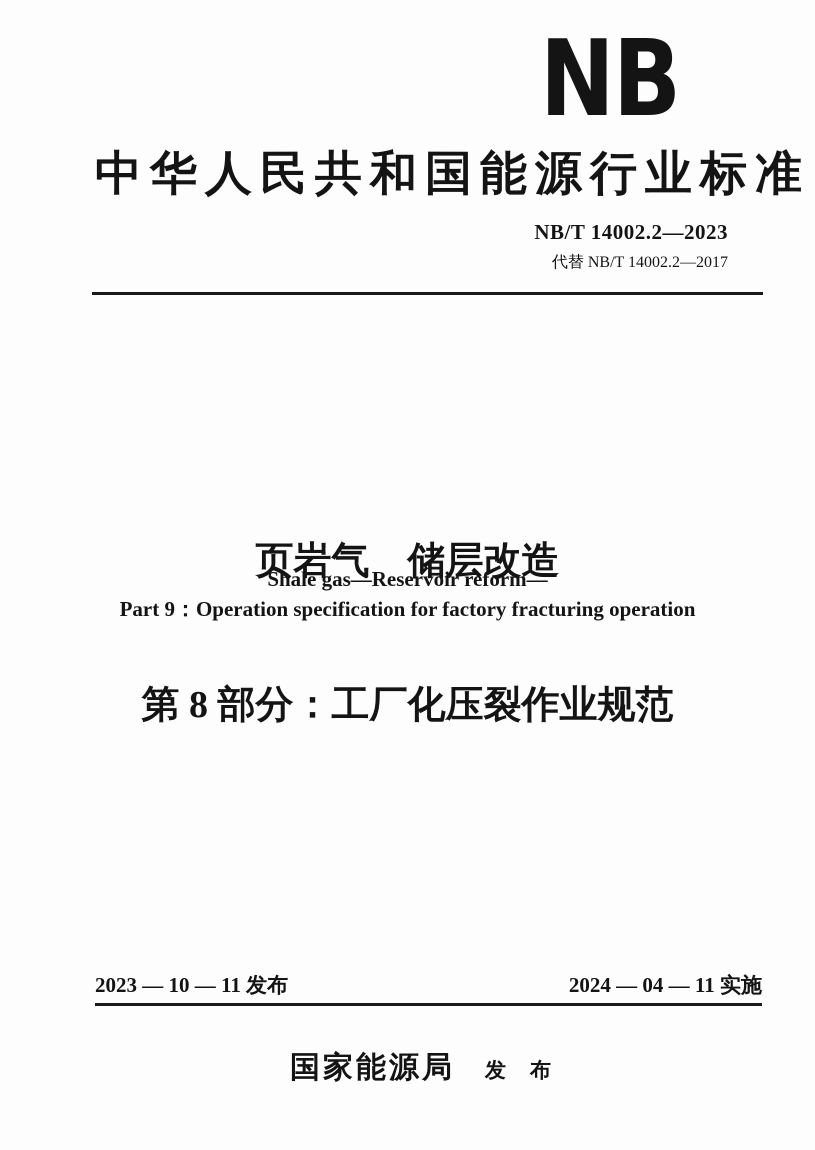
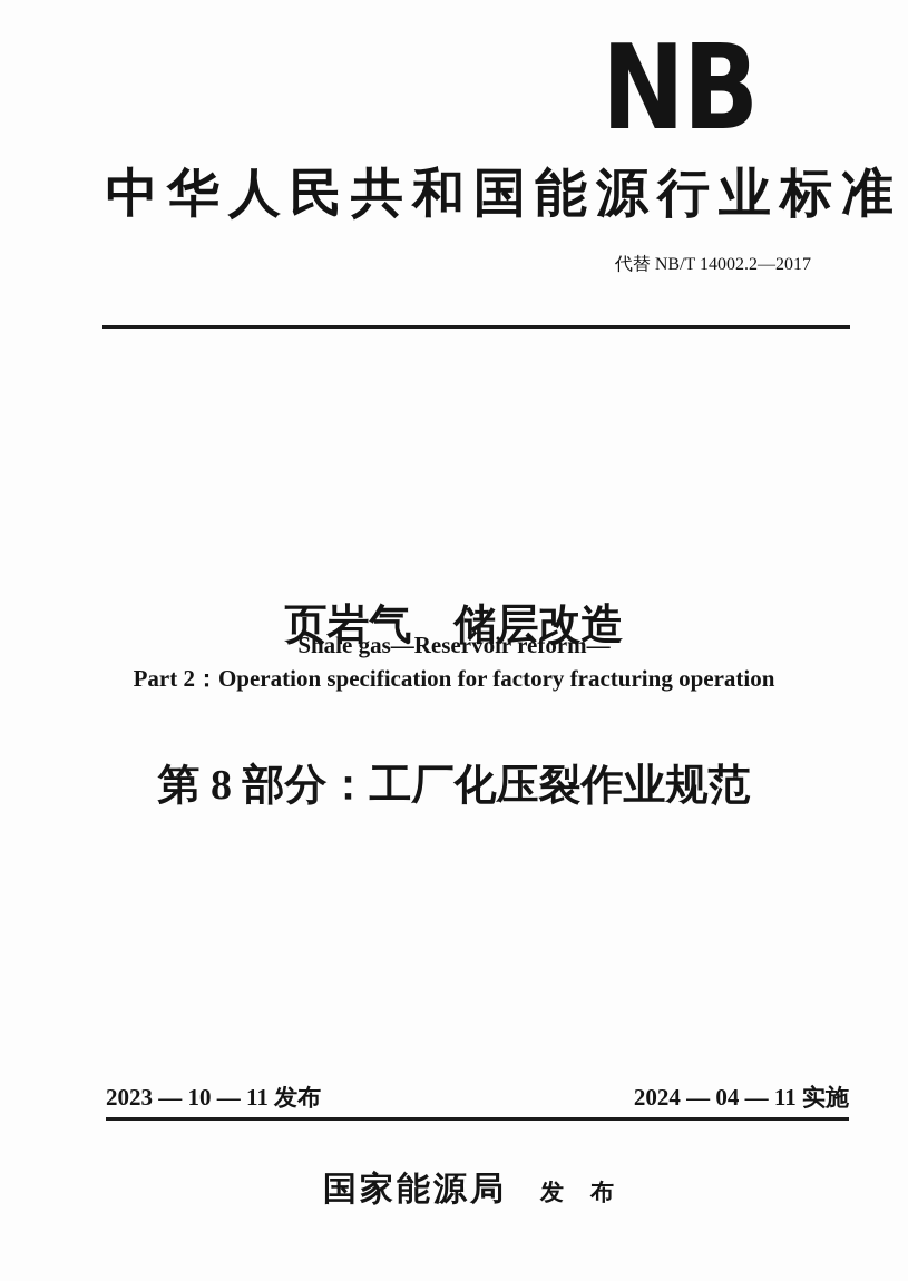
  NB
  中华人民共和国能源行业标准
- NB/T 14002.2—2023
  代替 NB/T 14002.2—2017
  页岩气 储层改造
  第 8 部分：工厂化压裂作业规范
  Shale gas—Reservoir reform—
- Part 9：Operation specification for factory fracturing operation
+ Part 2：Operation specification for factory fracturing operation
  2023 — 10 — 11 发布
  2024 — 04 — 11 实施
  国家能源局
  发布
